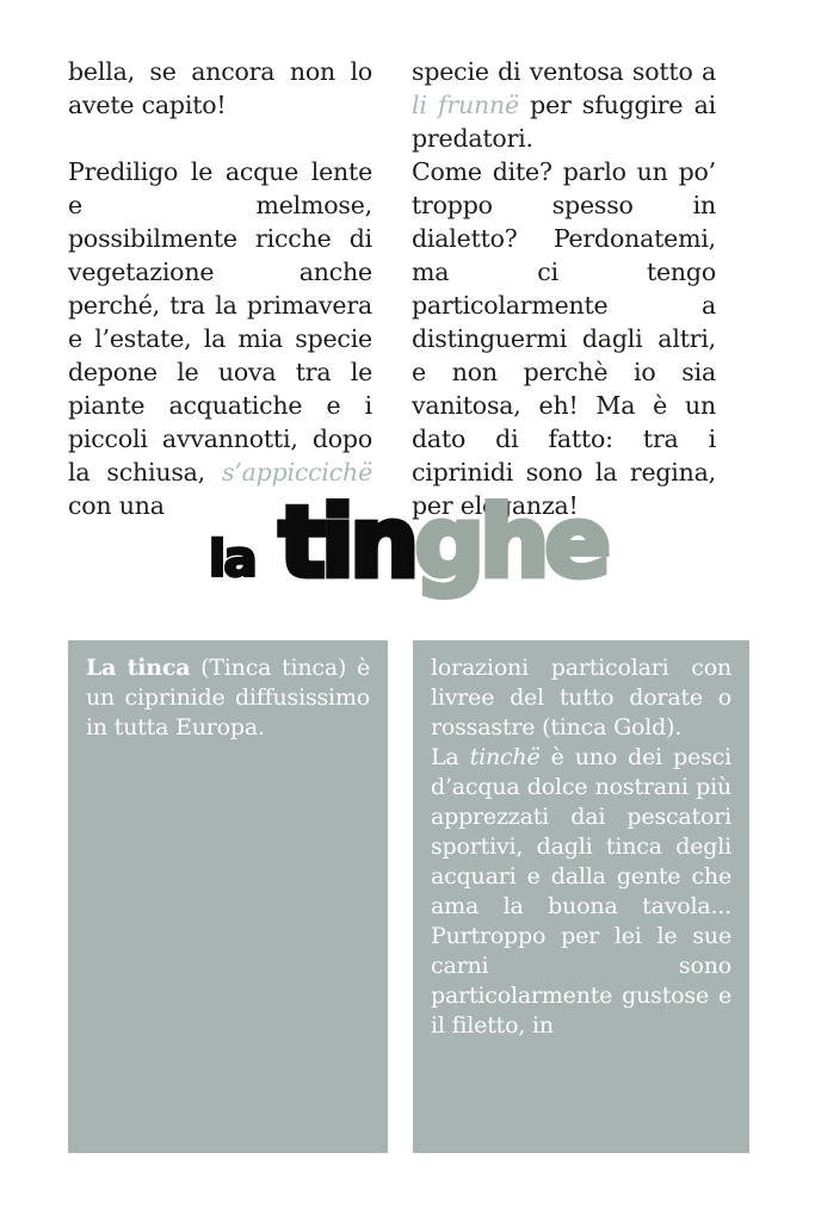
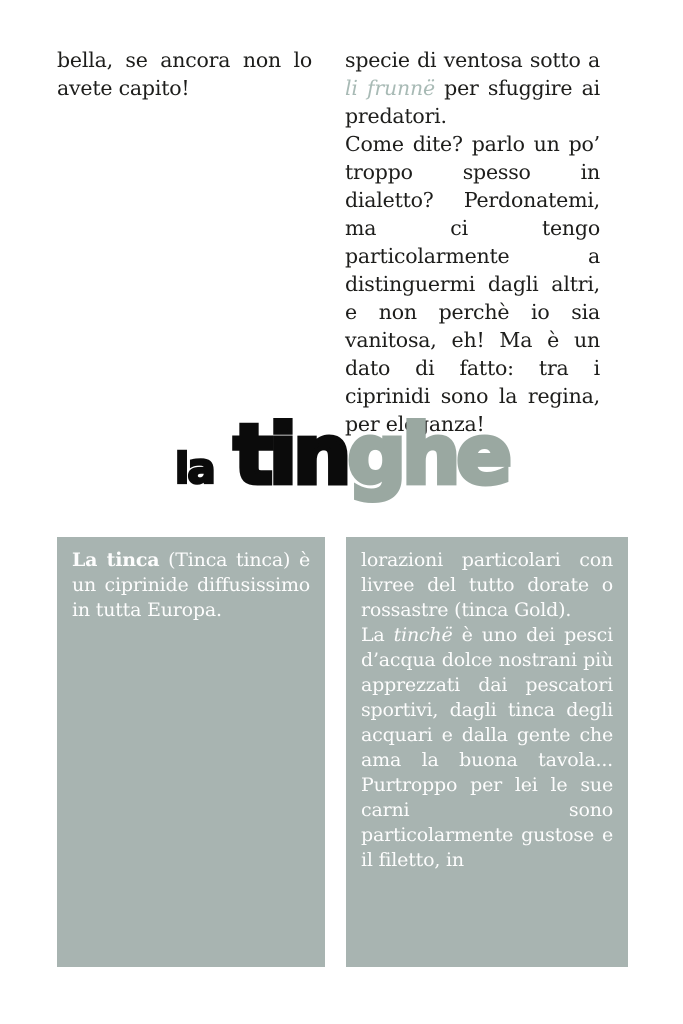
  bella, se ancora non lo avete capito!
- Prediligo le acque lente e melmose, possibilmente ricche di vegetazione anche perché, tra la primavera e l’estate, la mia specie depone le uova tra le piante acquatiche e i piccoli avvannotti, dopo la schiusa, s’appiccichë con una
  specie di ventosa sotto a li frunnë per sfuggire ai predatori.
  Come dite? parlo un po’ troppo spesso in dialetto? Perdonatemi, ma ci tengo particolarmente a distinguermi dagli altri, e non perchè io sia vanitosa, eh! Ma è un dato di fatto: tra i ciprinidi sono la regina, per eleganza!
  la
  tinghe
  La tinca (Tinca tinca) è un ciprinide diffusissimo in tutta Europa.
  lorazioni particolari con livree del tutto dorate o rossastre (tinca Gold).
  La tinchë è uno dei pesci d’acqua dolce nostrani più apprezzati dai pescatori sportivi, dagli tinca degli acquari e dalla gente che ama la buona tavola... Purtroppo per lei le sue carni sono particolarmente gustose e il filetto, in
